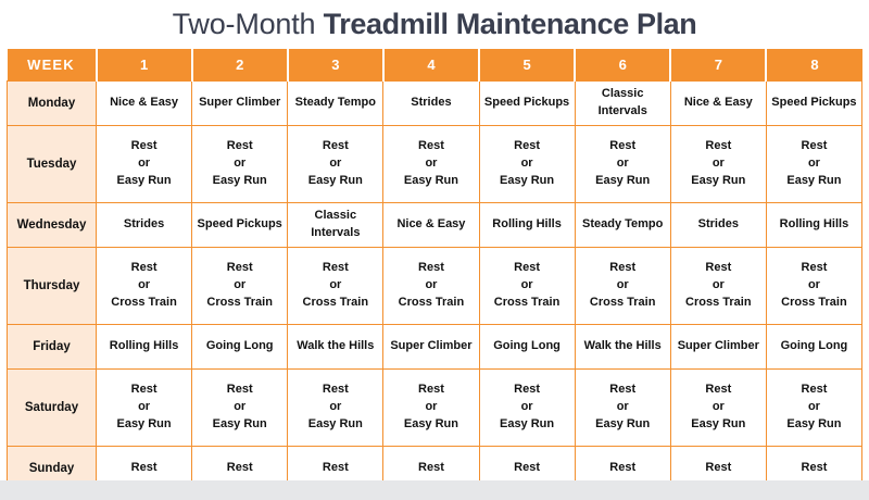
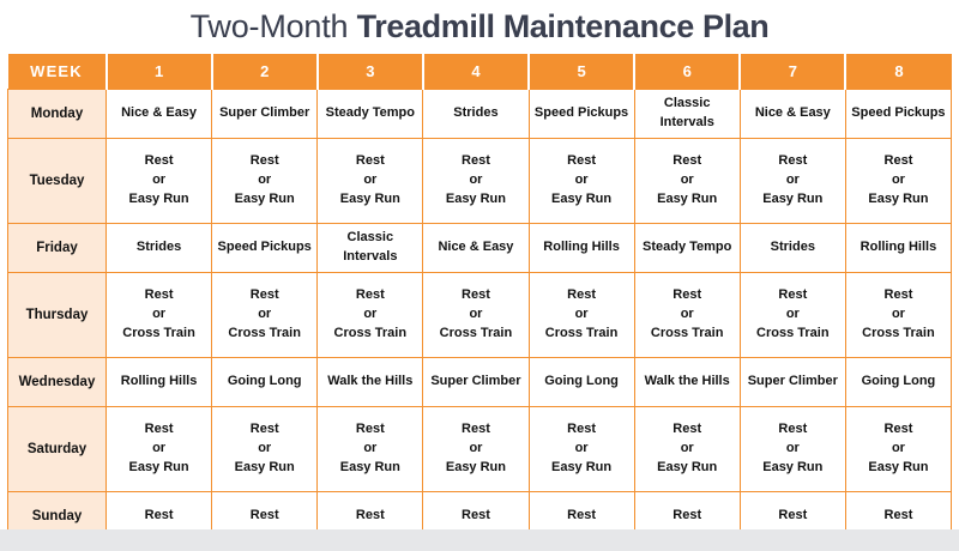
  Two-Month Treadmill Maintenance Plan
  WEEK	1	2	3	4	5	6	7	8
  Monday	Nice & Easy	Super Climber	Steady Tempo	Strides	Speed Pickups	Classic Intervals	Nice & Easy	Speed Pickups
  Tuesday	RestorEasy Run	RestorEasy Run	RestorEasy Run	RestorEasy Run	RestorEasy Run	RestorEasy Run	RestorEasy Run	RestorEasy Run
- Wednesday	Strides	Speed Pickups	Classic Intervals	Nice & Easy	Rolling Hills	Steady Tempo	Strides	Rolling Hills
+ Friday	Strides	Speed Pickups	Classic Intervals	Nice & Easy	Rolling Hills	Steady Tempo	Strides	Rolling Hills
  Thursday	RestorCross Train	RestorCross Train	RestorCross Train	RestorCross Train	RestorCross Train	RestorCross Train	RestorCross Train	RestorCross Train
- Friday	Rolling Hills	Going Long	Walk the Hills	Super Climber	Going Long	Walk the Hills	Super Climber	Going Long
+ Wednesday	Rolling Hills	Going Long	Walk the Hills	Super Climber	Going Long	Walk the Hills	Super Climber	Going Long
  Saturday	RestorEasy Run	RestorEasy Run	RestorEasy Run	RestorEasy Run	RestorEasy Run	RestorEasy Run	RestorEasy Run	RestorEasy Run
  Sunday	Rest	Rest	Rest	Rest	Rest	Rest	Rest	Rest
